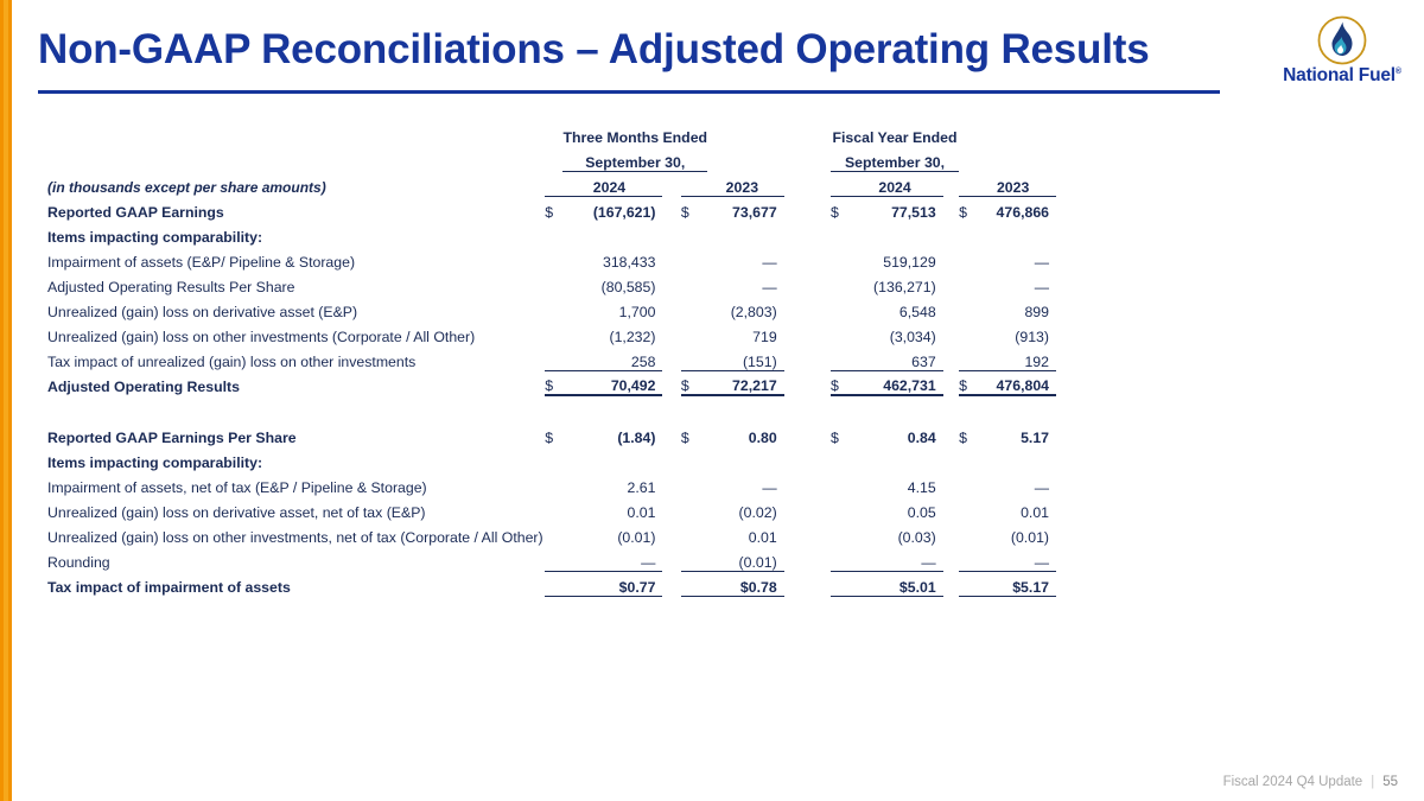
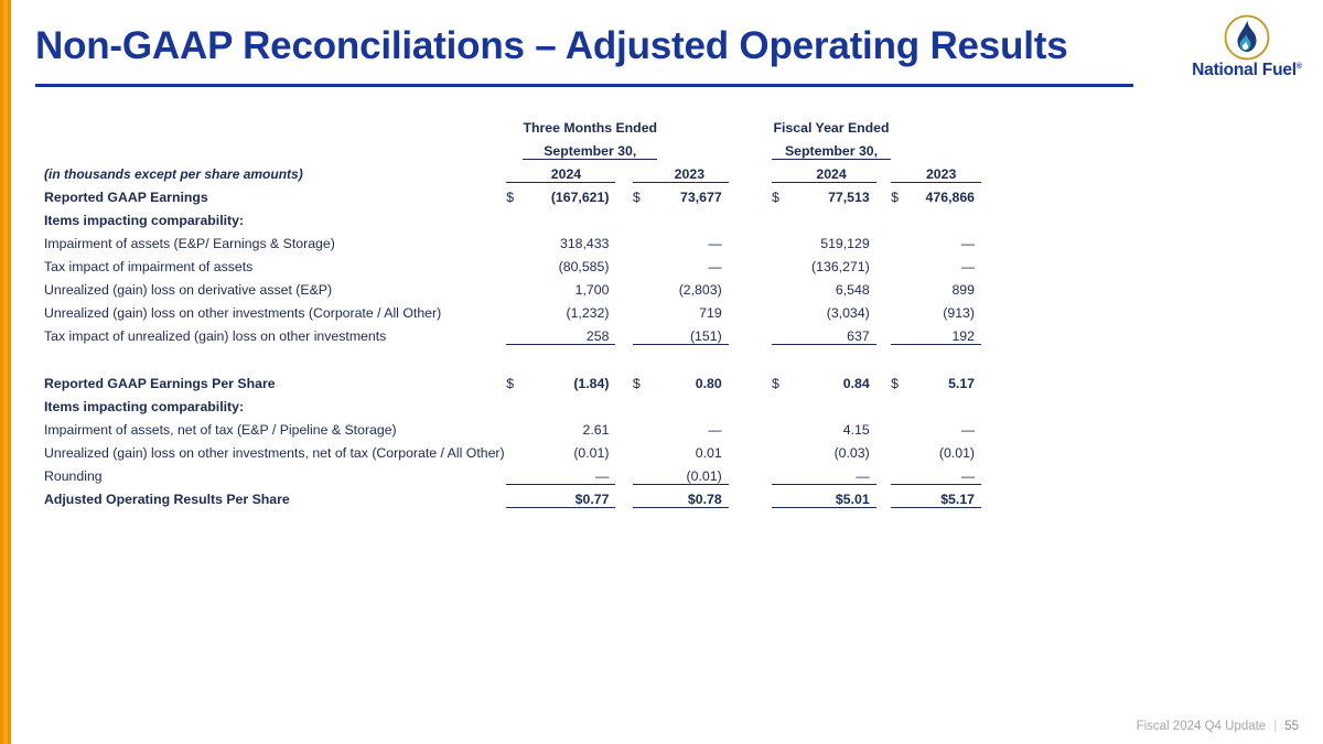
  Non-GAAP Reconciliations – Adjusted Operating Results
  National Fuel
  		Three Months Ended			Fiscal Year Ended
  		September 30,			September 30,
  (in thousands except per share amounts)		2024			2023			2024			2023
  Reported GAAP Earnings	$	(167,621)		$	73,677		$	77,513		$	476,866
  Items impacting comparability:
- Impairment of assets (E&P/ Pipeline & Storage)		318,433			—			519,129			—
+ Impairment of assets (E&P/ Earnings & Storage)		318,433			—			519,129			—
- Adjusted Operating Results Per Share		(80,585)			—			(136,271)			—
+ Tax impact of impairment of assets		(80,585)			—			(136,271)			—
  Unrealized (gain) loss on derivative asset (E&P)		1,700			(2,803)			6,548			899
  Unrealized (gain) loss on other investments (Corporate / All Other)		(1,232)			719			(3,034)			(913)
  Tax impact of unrealized (gain) loss on other investments		258			(151)			637			192
- Adjusted Operating Results	$	70,492		$	72,217		$	462,731		$	476,804
  Reported GAAP Earnings Per Share	$	(1.84)		$	0.80		$	0.84		$	5.17
  Items impacting comparability:
  Impairment of assets, net of tax (E&P / Pipeline & Storage)		2.61			—			4.15			—
- Unrealized (gain) loss on derivative asset, net of tax (E&P)		0.01			(0.02)			0.05			0.01
  Unrealized (gain) loss on other investments, net of tax (Corporate / All Other)		(0.01)			0.01			(0.03)			(0.01)
  Rounding		—			(0.01)			—			—
- Tax impact of impairment of assets		$0.77			$0.78			$5.01			$5.17
+ Adjusted Operating Results Per Share		$0.77			$0.78			$5.01			$5.17
  Fiscal 2024 Q4 Update | 55
